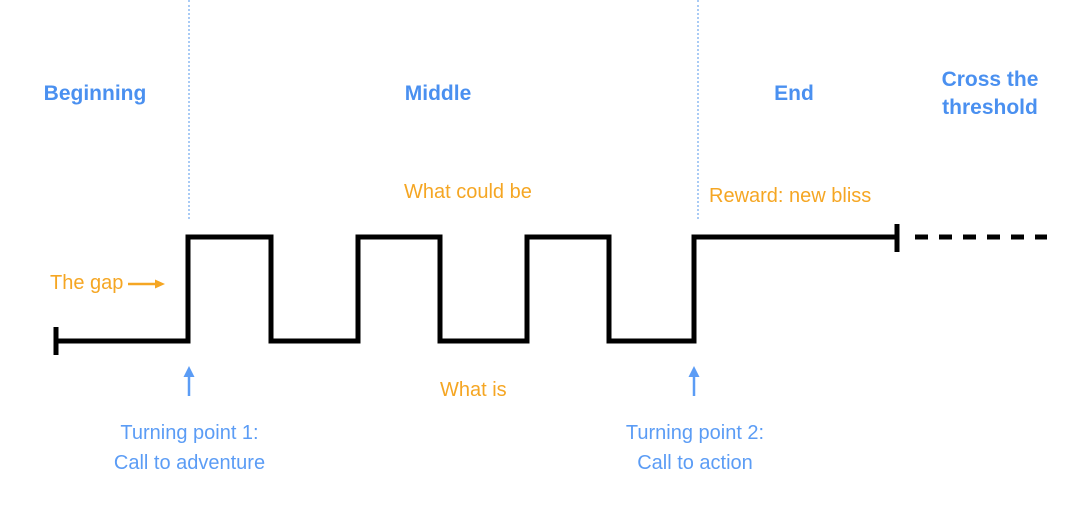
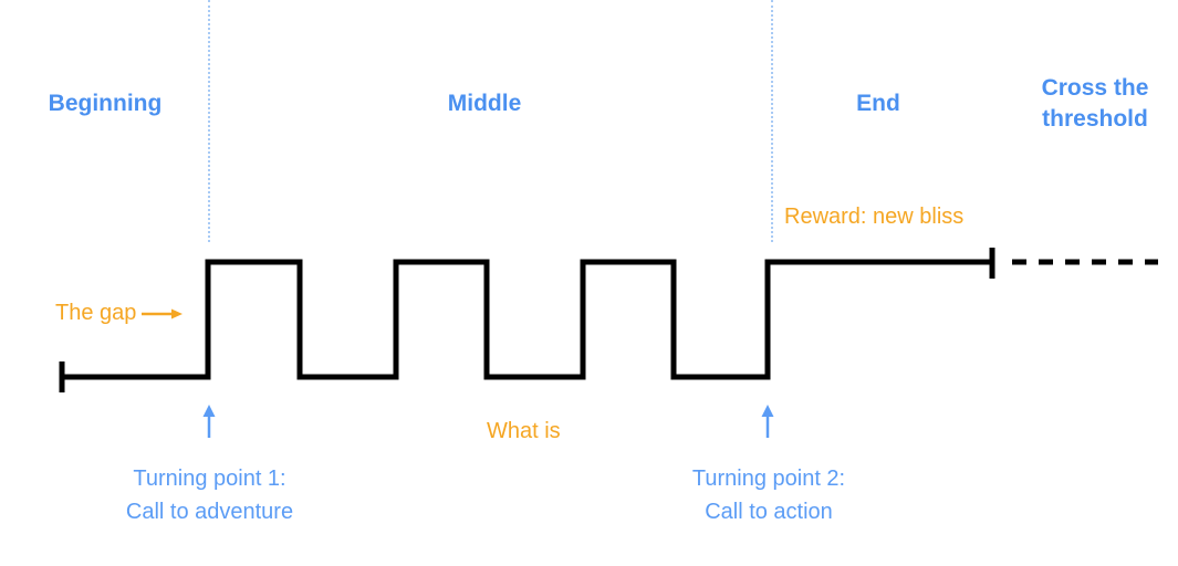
  Beginning
  Middle
  End
  Cross the
  threshold
- What could be
  Reward: new bliss
  What is
  The gap
  Turning point 1:
  Call to adventure
  Turning point 2:
  Call to action
